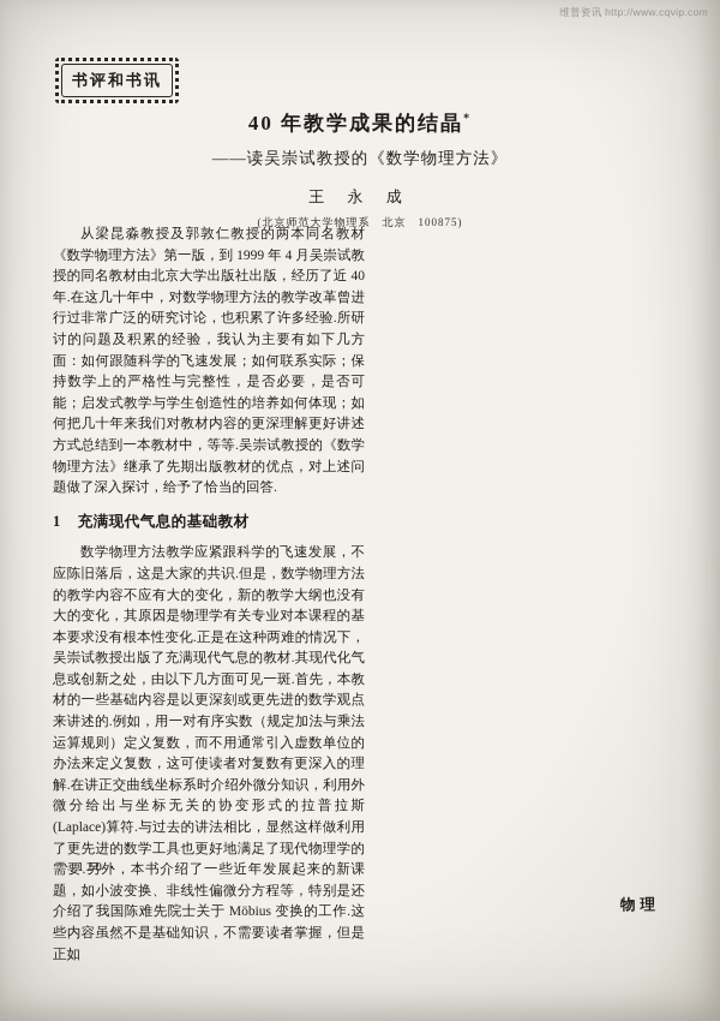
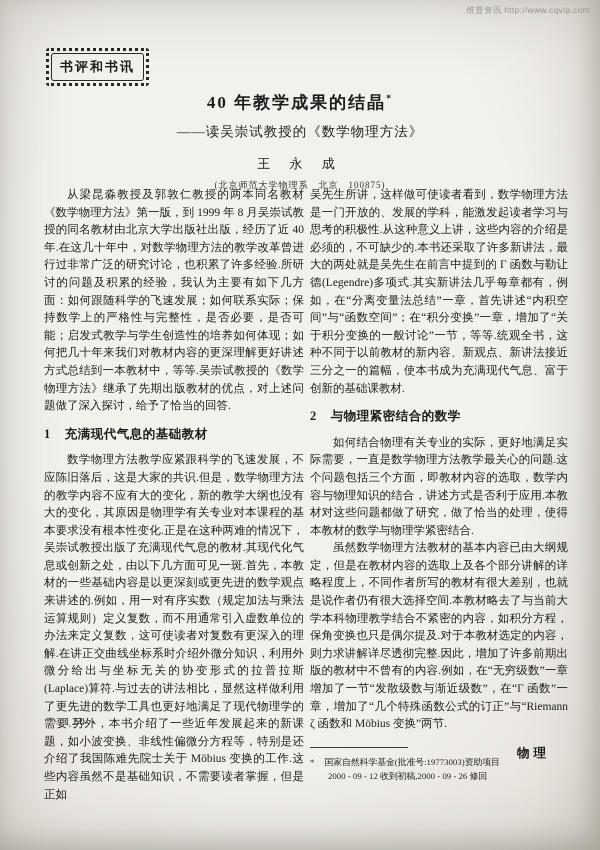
  维普资讯 http://www.cqvip.com
  书评和书讯
  40 年教学成果的结晶*
  ——读吴崇试教授的《数学物理方法》
  王 永 成
  (北京师范大学物理系 北京 100875)
- 从梁昆淼教授及郭敦仁教授的两本同名教材《数学物理方法》第一版，到 1999 年 4 月吴崇试教授的同名教材由北京大学出版社出版，经历了近 40 年.在这几十年中，对数学物理方法的教学改革曾进行过非常广泛的研究讨论，也积累了许多经验.所研讨的问题及积累的经验，我认为主要有如下几方面：如何跟随科学的飞速发展；如何联系实际；保持数学上的严格性与完整性，是否必要，是否可能；启发式教学与学生创造性的培养如何体现；如何把几十年来我们对教材内容的更深理解更好讲述方式总结到一本教材中，等等.吴崇试教授的《数学物理方法》继承了先期出版教材的优点，对上述问题做了深入探讨，给予了恰当的回答.
+ 从梁昆淼教授及郭敦仁教授的两本同名教材《数学物理方法》第一版，到 1999 年 8 月吴崇试教授的同名教材由北京大学出版社出版，经历了近 40 年.在这几十年中，对数学物理方法的教学改革曾进行过非常广泛的研究讨论，也积累了许多经验.所研讨的问题及积累的经验，我认为主要有如下几方面：如何跟随科学的飞速发展；如何联系实际；保持数学上的严格性与完整性，是否必要，是否可能；启发式教学与学生创造性的培养如何体现；如何把几十年来我们对教材内容的更深理解更好讲述方式总结到一本教材中，等等.吴崇试教授的《数学物理方法》继承了先期出版教材的优点，对上述问题做了深入探讨，给予了恰当的回答.
  1 充满现代气息的基础教材
  数学物理方法教学应紧跟科学的飞速发展，不应陈旧落后，这是大家的共识.但是，数学物理方法的教学内容不应有大的变化，新的教学大纲也没有大的变化，其原因是物理学有关专业对本课程的基本要求没有根本性变化.正是在这种两难的情况下，吴崇试教授出版了充满现代气息的教材.其现代化气息或创新之处，由以下几方面可见一斑.首先，本教材的一些基础内容是以更深刻或更先进的数学观点来讲述的.例如，用一对有序实数（规定加法与乘法运算规则）定义复数，而不用通常引入虚数单位的办法来定义复数，这可使读者对复数有更深入的理解.在讲正交曲线坐标系时介绍外微分知识，利用外微分给出与坐标无关的协变形式的拉普拉斯(Laplace)算符.与过去的讲法相比，显然这样做利用了更先进的数学工具也更好地满足了现代物理学的需要.另外，本书介绍了一些近年发展起来的新课题，如小波变换、非线性偏微分方程等，特别是还介绍了我国陈难先院士关于 Möbius 变换的工作.这些内容虽然不是基础知识，不需要读者掌握，但是正如
+ 吴先生所讲，这样做可使读者看到，数学物理方法是一门开放的、发展的学科，能激发起读者学习与思考的积极性.从这种意义上讲，这些内容的介绍是必须的，不可缺少的.本书还采取了许多新讲法，最大的两处就是吴先生在前言中提到的 Γ 函数与勒让德(Legendre)多项式.其实新讲法几乎每章都有，例如，在“分离变量法总结”一章，首先讲述“内积空间”与“函数空间”；在“积分变换”一章，增加了“关于积分变换的一般讨论”一节，等等.统观全书，这种不同于以前教材的新内容、新观点、新讲法接近三分之一的篇幅，使本书成为充满现代气息、富于创新的基础课教材.
+ 2 与物理紧密结合的数学
+ 如何结合物理有关专业的实际，更好地满足实际需要，一直是数学物理方法教学最关心的问题.这个问题包括三个方面，即教材内容的选取，数学内容与物理知识的结合，讲述方式是否利于应用.本教材对这些问题都做了研究，做了恰当的处理，使得本教材的数学与物理学紧密结合.
+ 虽然数学物理方法教材的基本内容已由大纲规定，但是在教材内容的选取上及各个部分讲解的详略程度上，不同作者所写的教材有很大差别，也就是说作者仍有很大选择空间.本教材略去了与当前大学本科物理教学结合不紧密的内容，如积分方程，保角变换也只是偶尔提及.对于本教材选定的内容，则力求讲解详尽透彻完整.因此，增加了许多前期出版的教材中不曾有的内容.例如，在“无穷级数”一章增加了一节“发散级数与渐近级数”，在“Γ 函数”一章，增加了“几个特殊函数公式的订正”与“Riemann ζ 函数和 Möbius 变换”两节.
+ * 国家自然科学基金(批准号:19773003)资助项目
+ 2000 - 09 - 12 收到初稿,2000 - 09 - 26 修回
  物理
  · 120 ·
